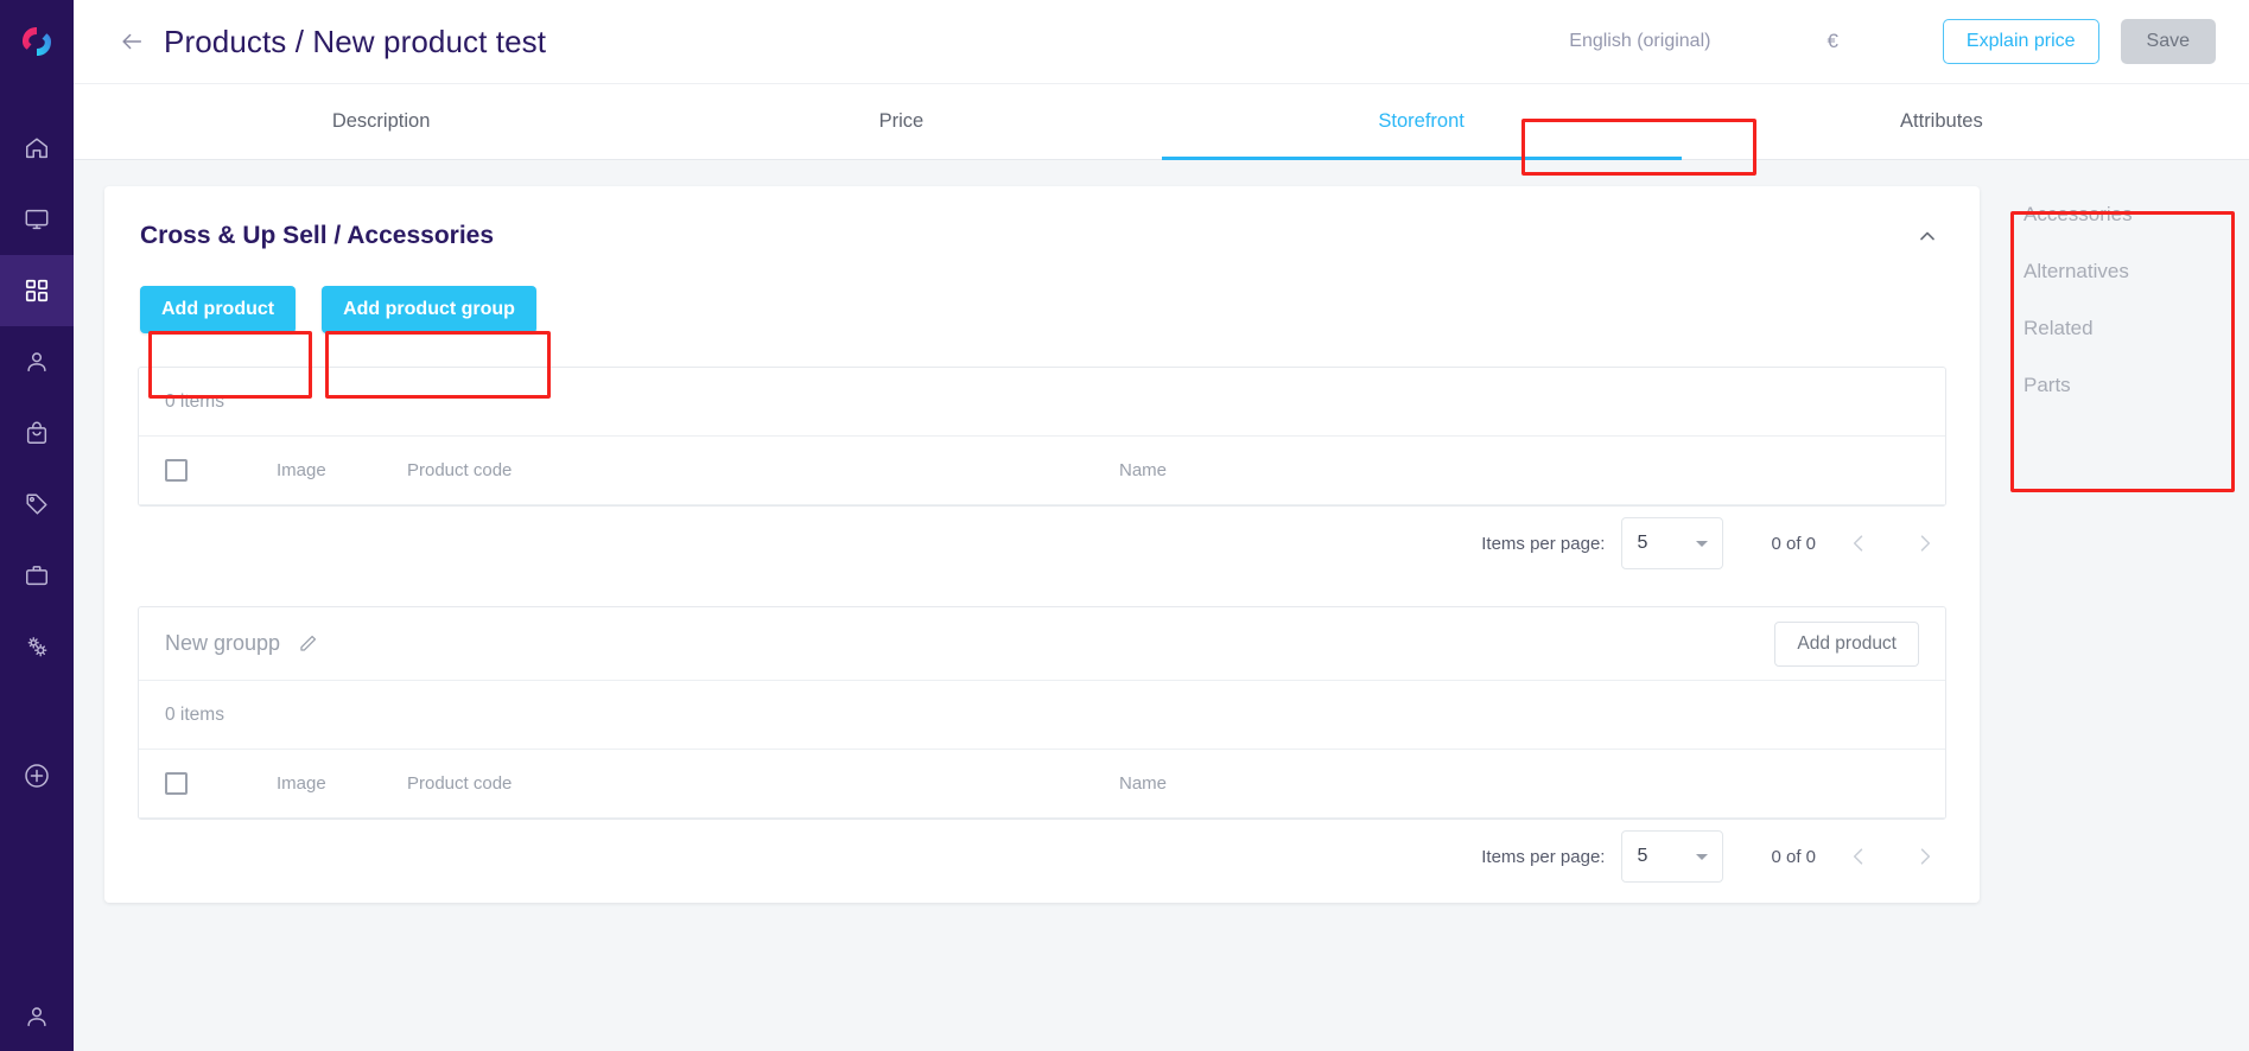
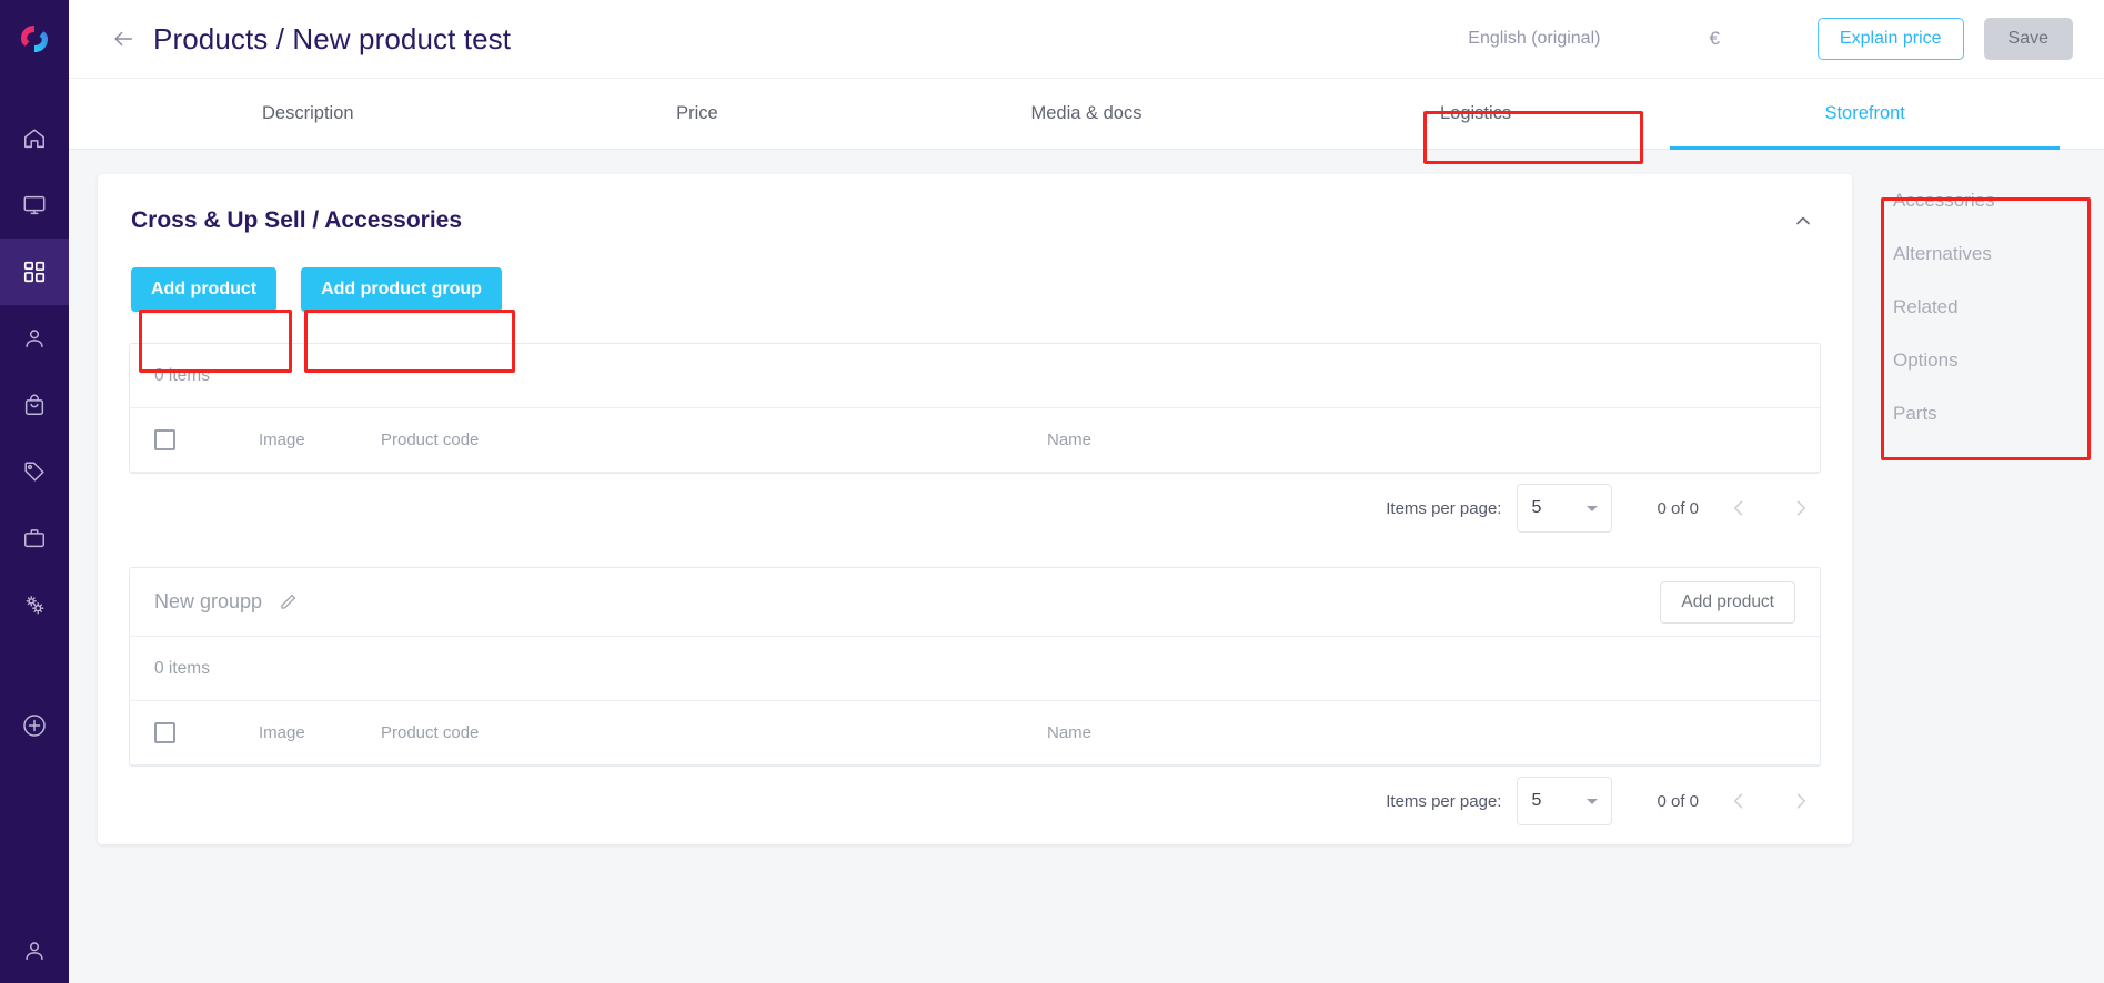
  Products / New product test
  English (original)
  €
  Explain price
  Save
  Description
  Price
+ Media & docs
+ Logistics
  Storefront
- Attributes
  Cross & Up Sell / Accessories
  Add product
  Add product group
  0 items
  Image
  Product code
  Name
  Items per page:
  5
  0 of 0
  New groupp
  Add product
  0 items
  Image
  Product code
  Name
  Items per page:
  5
  0 of 0
  Accessories
  Alternatives
  Related
+ Options
  Parts
